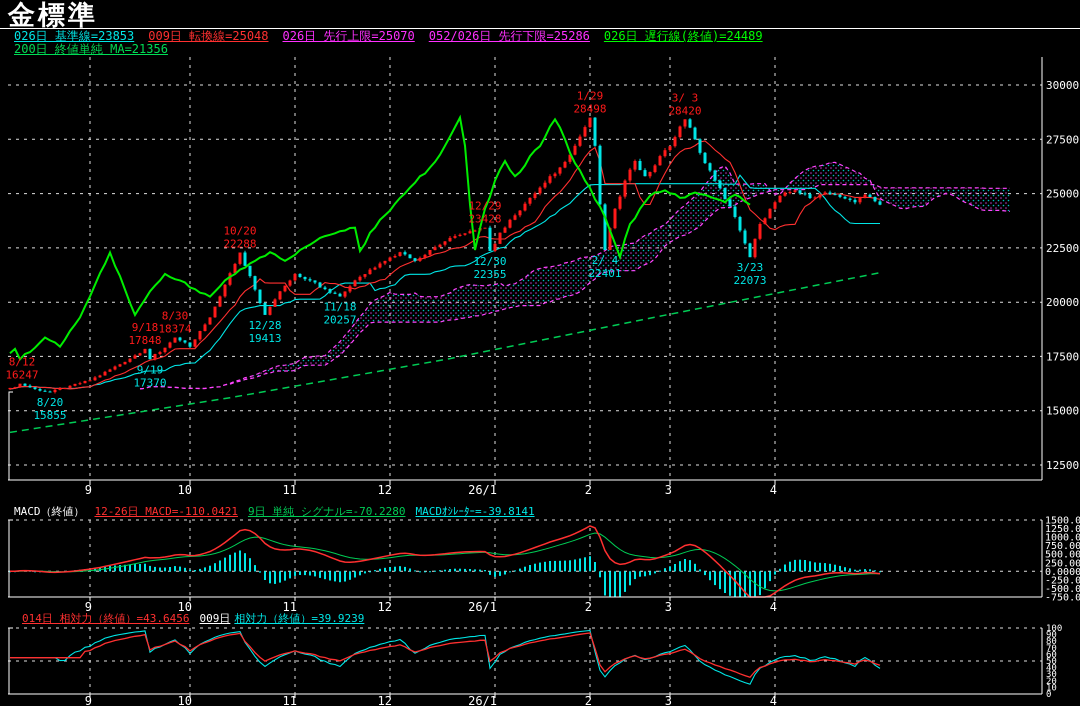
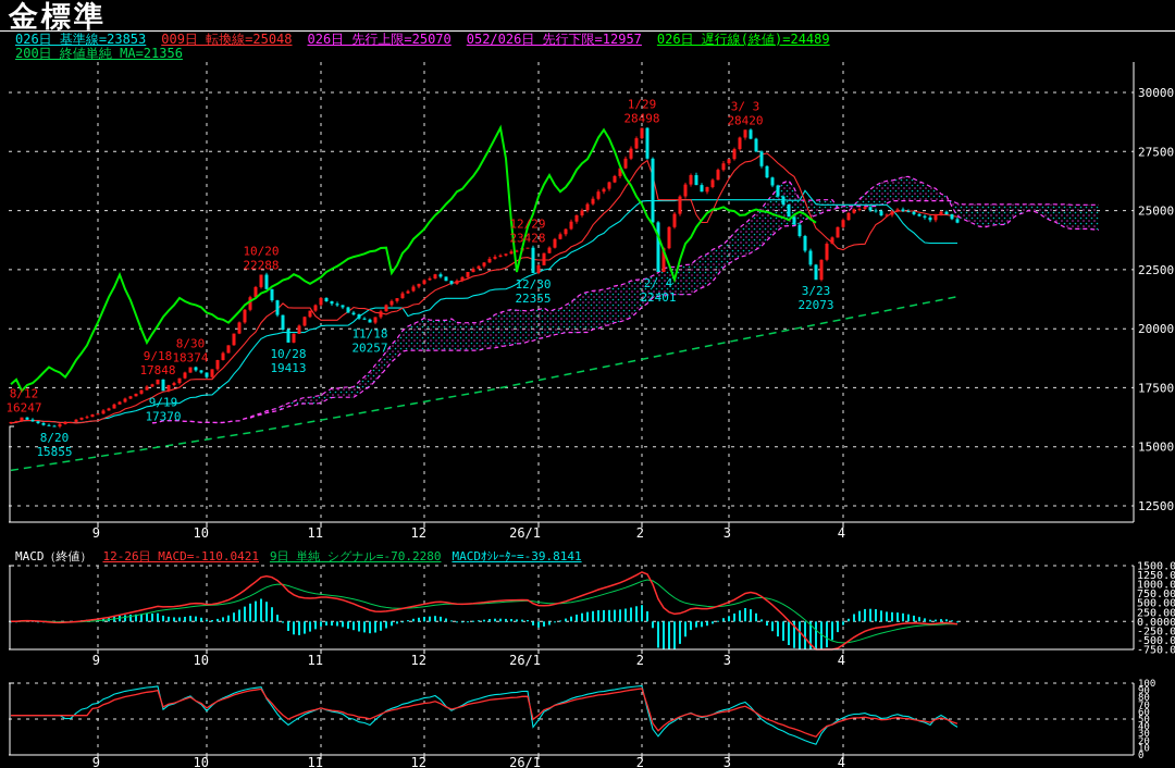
  金標準
- 026日 基準線=23853 009日 転換線=25048 026日 先行上限=25070 052/026日 先行下限=25286 026日 遅行線(終値)=24489
+ 026日 基準線=23853 009日 転換線=25048 026日 先行上限=25070 052/026日 先行下限=12957 026日 遅行線(終値)=24489
  200日 終値単純 MA=21356
  30000
  27500
  25000
  22500
  20000
  17500
  15000
  12500
  8/12
  16247
  9/18
  17848
  8/30
  18374
  10/20
  22288
  12/29
  23428
  1/29
  28498
  3/ 3
  28420
  8/20
  15855
  9/19
  17370
- 12/28
+ 10/28
  19413
  11/18
  20257
  12/30
  22355
  2/ 4
  22401
  3/23
  22073
  9
  10
  11
  12
  26/1
  2
  3
  4
  MACD（終値） 12-26日 MACD=-110.0421 9日 単純 シグナル=-70.2280 MACDｵｼﾚｰﾀｰ=-39.8141
  1500.0
  1250.0
  1000.0
  750.00
  500.00
  250.00
  0.0000
  -250.0
  -500.0
  -750.0
  9
  10
  11
  12
  26/1
  2
  3
  4
- 014日 相対力（終値）=43.6456 009日 相対力（終値）=39.9239
  100
  90
  80
  70
  60
  50
  40
  30
  20
  10
  0
  9
  10
  11
  12
  26/1
  2
  3
  4
